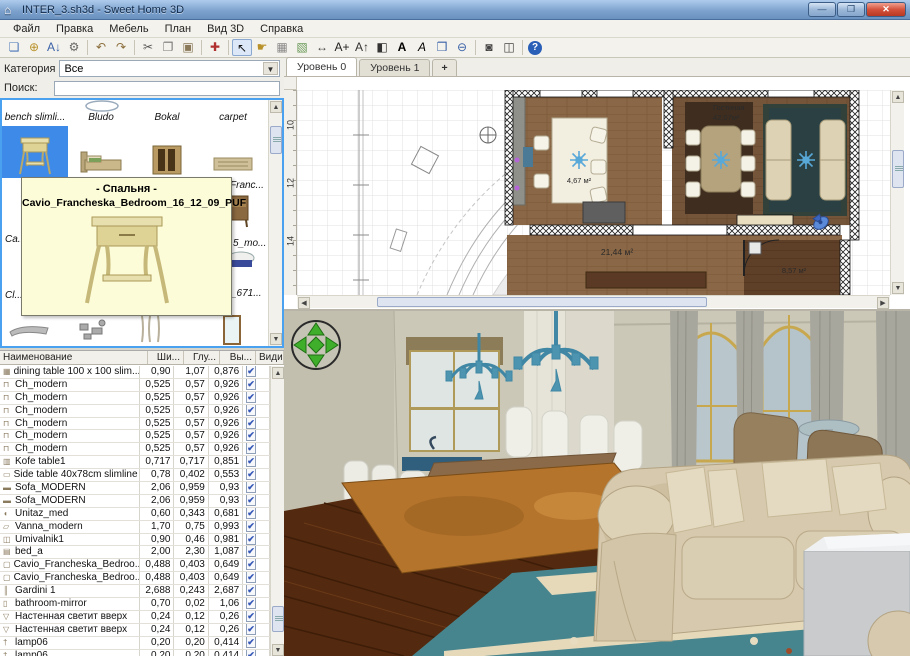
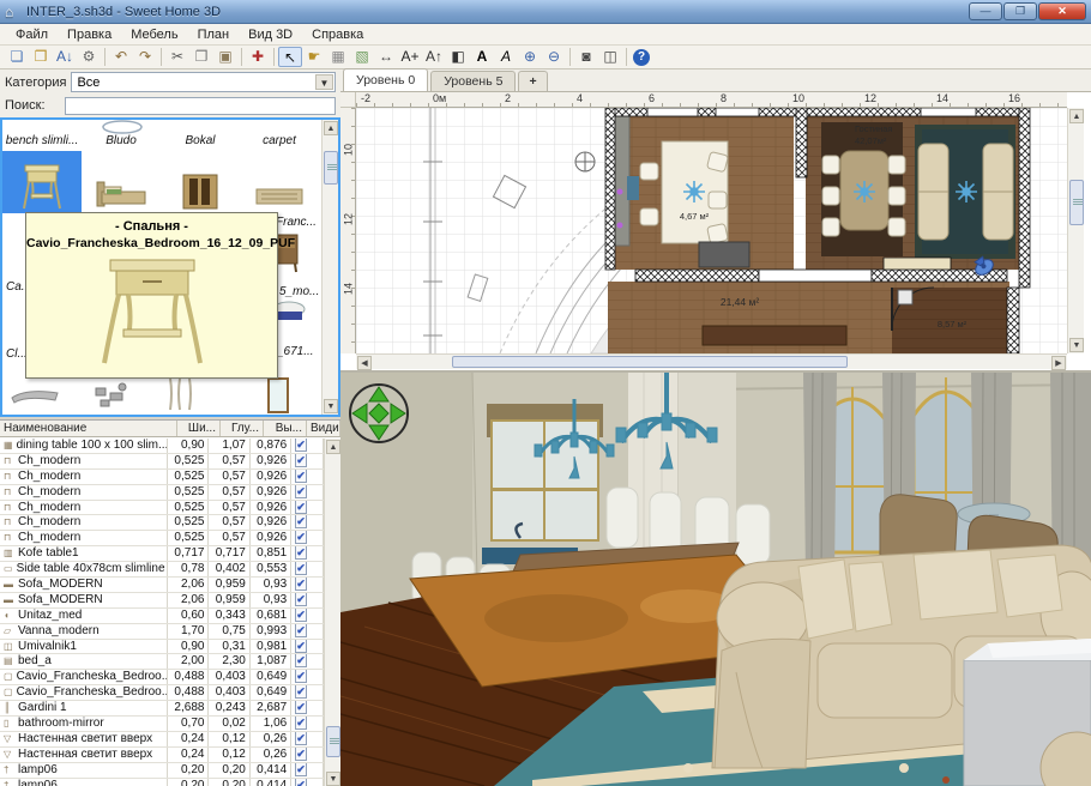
  ⌂
  INTER_3.sh3d - Sweet Home 3D
  —
  ❐
  ✕
  Файл
  Правка
  Мебель
  План
  Вид 3D
  Справка
  ❏
- ⊕
+ ❒
  A↓
  ⚙
  ↶
  ↷
  ✂
  ❐
  ▣
  ✚
  ↖
  ☛
  ▦
  ▧
  ↔
  A+
  A↑
  ◧
  A
  A
- ❒
+ ⊕
  ⊖
  ◙
  ◫
  ?
  Категория
  Все
  ▼
  Поиск:
  bench slimli...
  Bludo
  Bokal
  carpet
  Franc...
  5_mo...
  _671...
  Cl..
  - Спальня -
  Cavio_Francheska_Bedroom_16_12_09_PUF
  Наименование
  Ши...
  Глу...
  Вы...
  ▦
  dining table 100 x 100 slim...
  0,90
  1,07
  0,876
  ✔
  ⊓
  Ch_modern
  0,525
  0,57
  0,926
  ✔
  ⊓
  Ch_modern
  0,525
  0,57
  0,926
  ✔
  ⊓
  Ch_modern
  0,525
  0,57
  0,926
  ✔
  ⊓
  Ch_modern
  0,525
  0,57
  0,926
  ✔
  ⊓
  Ch_modern
  0,525
  0,57
  0,926
  ✔
  ⊓
  Ch_modern
  0,525
  0,57
  0,926
  ✔
  ▥
  Kofe table1
  0,717
  0,717
  0,851
  ✔
  ▭
  Side table 40x78cm slimline
  0,78
  0,402
  0,553
  ✔
  ▬
  Sofa_MODERN
  2,06
  0,959
  0,93
  ✔
  ▬
  Sofa_MODERN
  2,06
  0,959
  0,93
  ✔
  ◖
  Unitaz_med
  0,60
  0,343
  0,681
  ✔
  ▱
  Vanna_modern
  1,70
  0,75
  0,993
  ✔
  ◫
  Umivalnik1
  0,90
- 0,46
+ 0,31
  0,981
  ✔
  ▤
  bed_a
  2,00
  2,30
  1,087
  ✔
  ▢
  Cavio_Francheska_Bedroo..
  0,488
  0,403
  0,649
  ✔
  ▢
  Cavio_Francheska_Bedroo..
  0,488
  0,403
  0,649
  ✔
  ║
  Gardini 1
  2,688
  0,243
  2,687
  ✔
  ▯
  bathroom-mirror
  0,70
  0,02
  1,06
  ✔
  ▽
  Настенная светит вверх
  0,24
  0,12
  0,26
  ✔
  ▽
  Настенная светит вверх
  0,24
  0,12
  0,26
  ✔
  †
  lamp06
  0,20
  0,20
  0,414
  ✔
  †
  lamp06
  0,20
  0,20
  0,414
  ✔
  Уровень 0
- Уровень 1
+ Уровень 5
  +
+ -2
+ 0м
+ 2
+ 4
+ 6
+ 8
+ 10
+ 12
+ 14
+ 16
  4,67 м²
  21,44 м²
  8,57 м²
